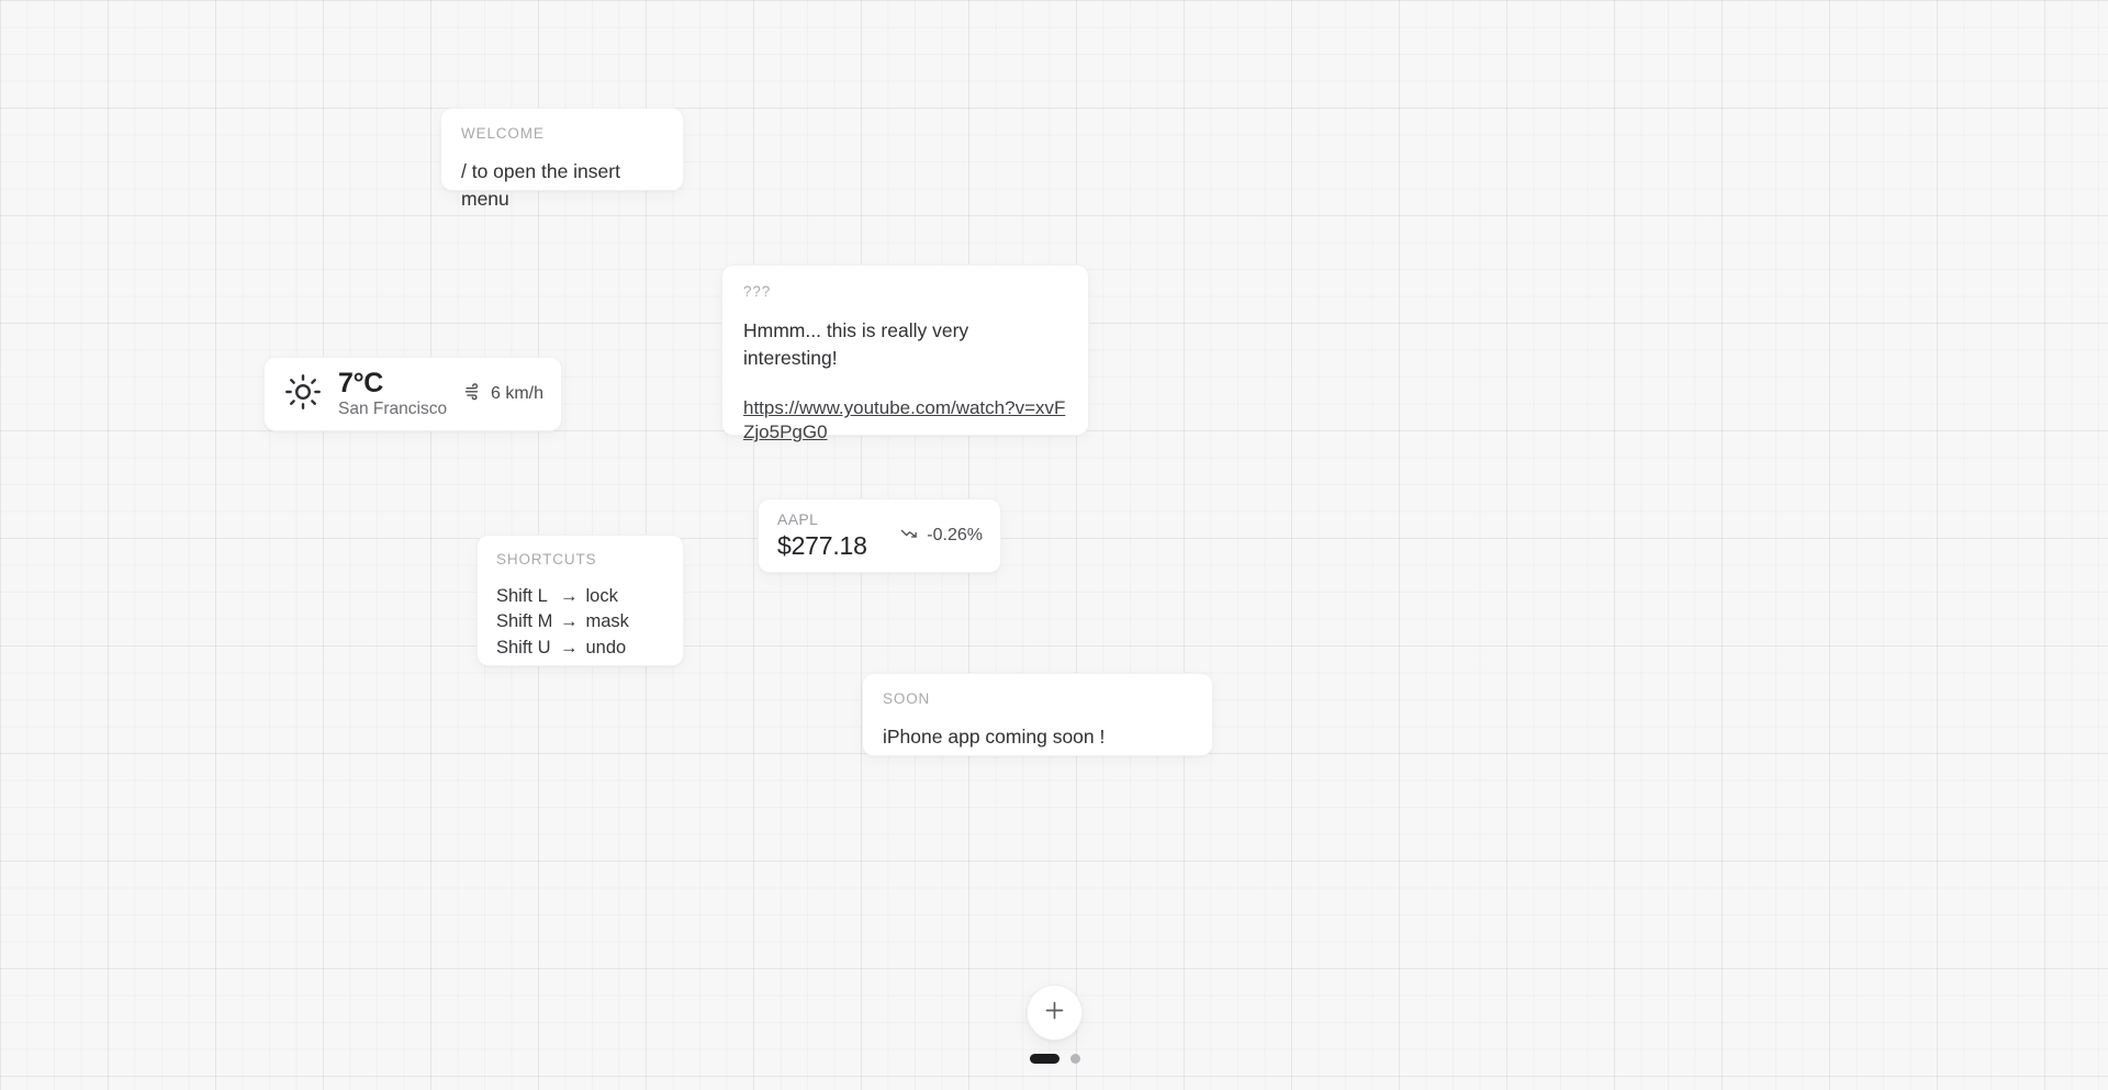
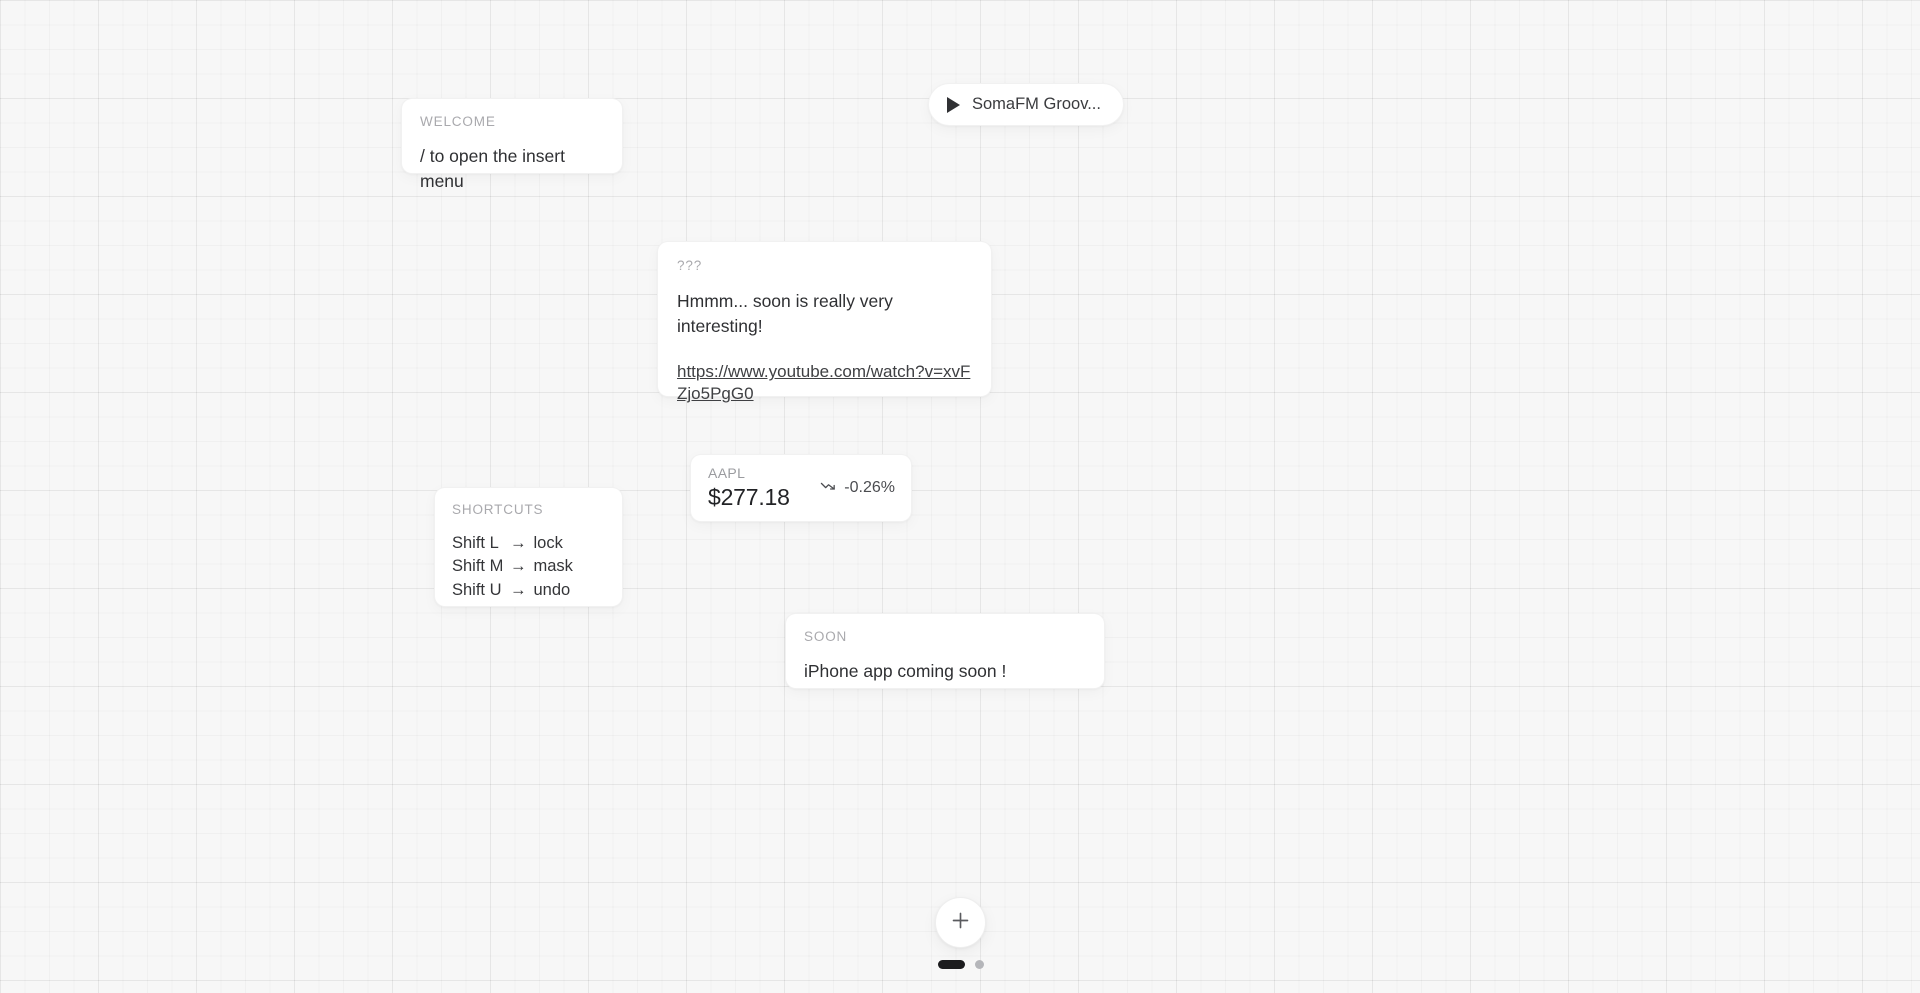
  WELCOME
  / to open the insert menu
+ SomaFM Groov...
  ???
- Hmmm... this is really very interesting!
+ Hmmm... soon is really very interesting!
  https://www.youtube.com/watch?v=xvFZjo5PgG0
- 7°C
- San Francisco
- 6 km/h
  SHORTCUTS
  Shift L
  →
  lock
  Shift M
  →
  mask
  Shift U
  →
  undo
  AAPL
  $277.18
  -0.26%
  SOON
  iPhone app coming soon !
